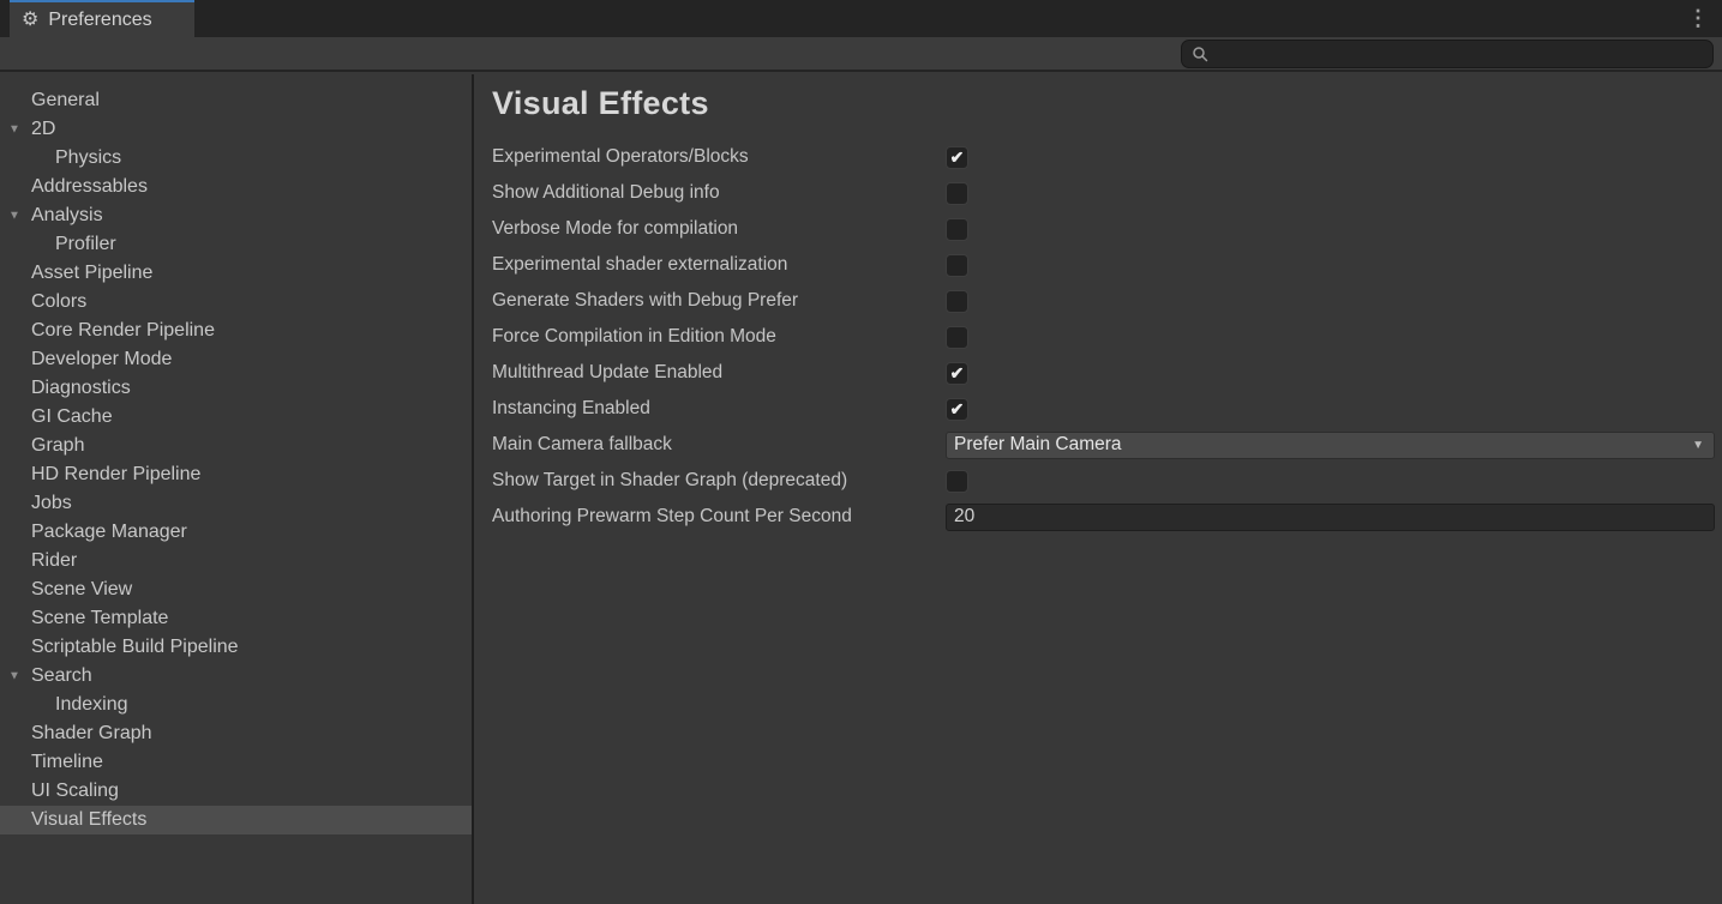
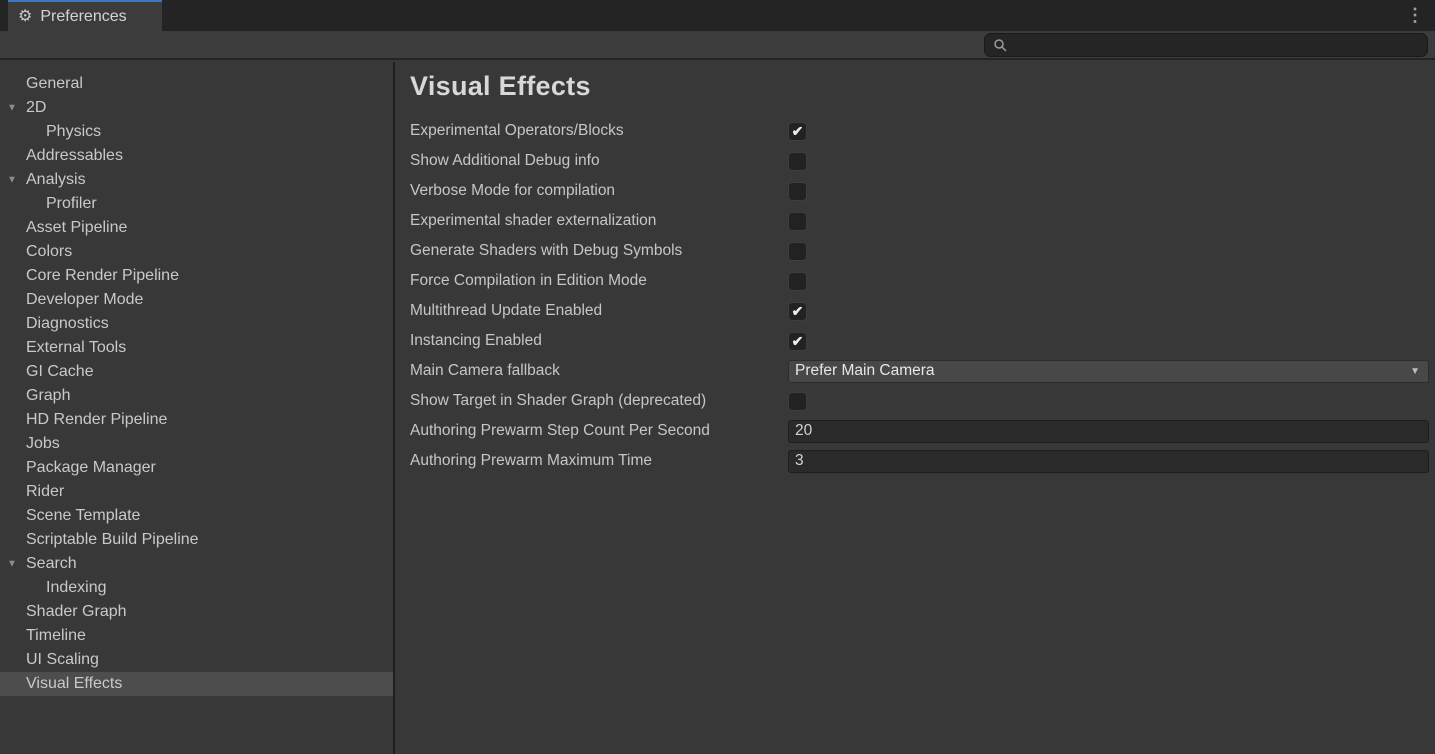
  ⚙
  Preferences
  ⋮
  General
  ▼
  2D
  Physics
  Addressables
  ▼
  Analysis
  Profiler
  Asset Pipeline
  Colors
  Core Render Pipeline
  Developer Mode
  Diagnostics
+ External Tools
  GI Cache
  Graph
  HD Render Pipeline
  Jobs
  Package Manager
  Rider
- Scene View
  Scene Template
  Scriptable Build Pipeline
  ▼
  Search
  Indexing
  Shader Graph
  Timeline
  UI Scaling
  Visual Effects
  Visual Effects
  Experimental Operators/Blocks
  ✔
  Show Additional Debug info
  Verbose Mode for compilation
  Experimental shader externalization
- Generate Shaders with Debug Prefer
+ Generate Shaders with Debug Symbols
  Force Compilation in Edition Mode
  Multithread Update Enabled
  ✔
  Instancing Enabled
  ✔
  Main Camera fallback
  Prefer Main Camera
  ▼
  Show Target in Shader Graph (deprecated)
  Authoring Prewarm Step Count Per Second
  20
+ Authoring Prewarm Maximum Time
+ 3
